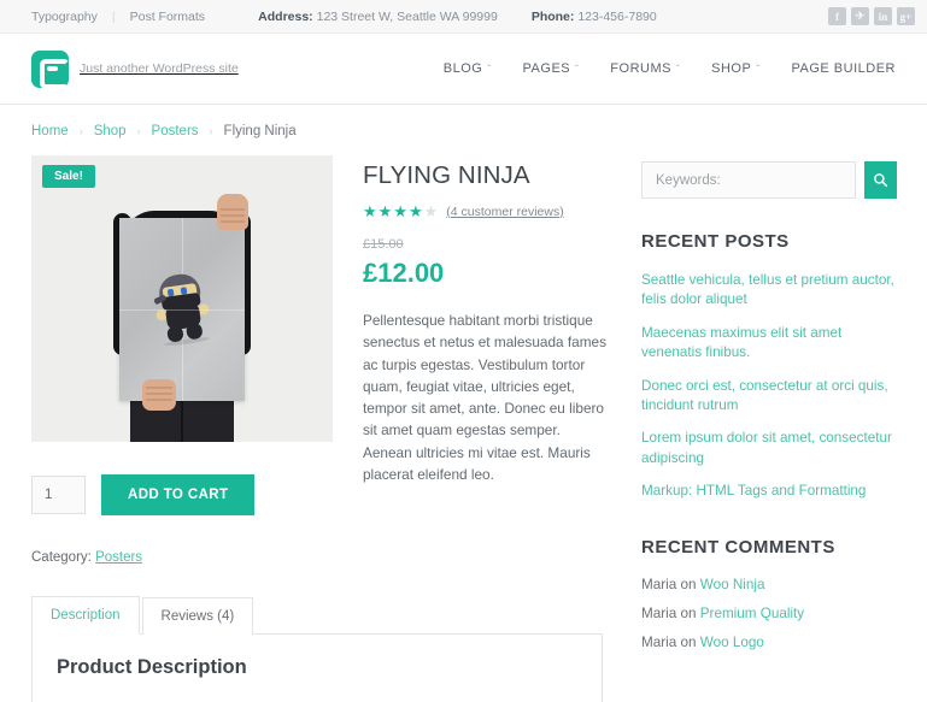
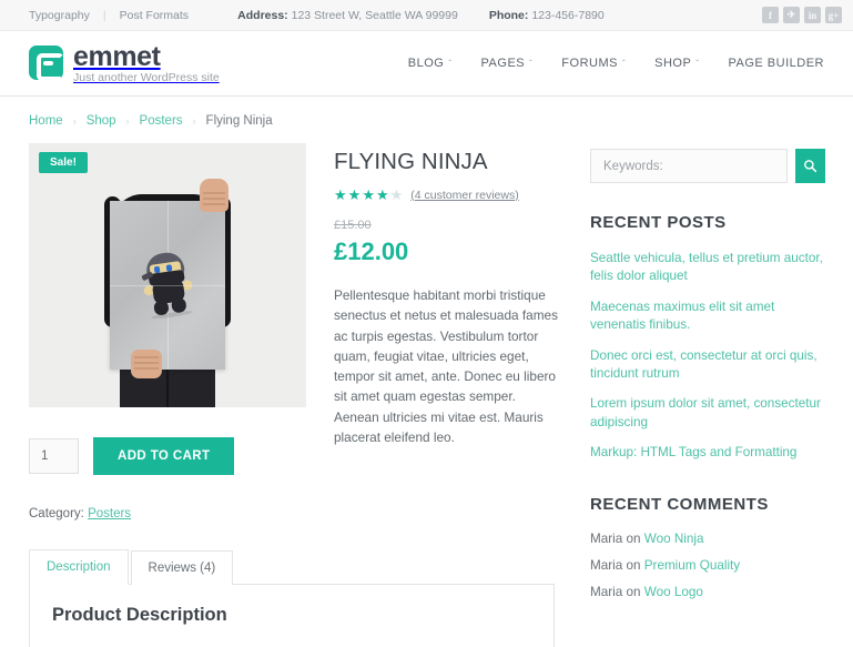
  Typography
  |
  Post Formats
  Address: 123 Street W, Seattle WA 99999
  Phone: 123-456-7890
  f
  ✈
  in
  g+
+ emmet
  Just another WordPress site
  BLOG
  ˇ
  PAGES
  ˇ
  FORUMS
  ˇ
  SHOP
  ˇ
  PAGE BUILDER
  Home
  ›
  Shop
  ›
  Posters
  ›
  Flying Ninja
  Sale!
  1
  ADD TO CART
  Category: Posters
  Description
  Reviews (4)
  Product Description
  FLYING NINJA
  ★
  ★
  ★
  ★
  ★
  (4 customer reviews)
  £15.00
  £12.00
  Pellentesque habitant morbi tristique senectus et netus et malesuada fames ac turpis egestas. Vestibulum tortor quam, feugiat vitae, ultricies eget, tempor sit amet, ante. Donec eu libero sit amet quam egestas semper. Aenean ultricies mi vitae est. Mauris placerat eleifend leo.
  Keywords:
  RECENT POSTS
  Seattle vehicula, tellus et pretium auctor, felis dolor aliquet
  Maecenas maximus elit sit amet venenatis finibus.
  Donec orci est, consectetur at orci quis, tincidunt rutrum
  Lorem ipsum dolor sit amet, consectetur adipiscing
  Markup: HTML Tags and Formatting
  RECENT COMMENTS
  Maria on Woo Ninja
  Maria on Premium Quality
  Maria on Woo Logo
